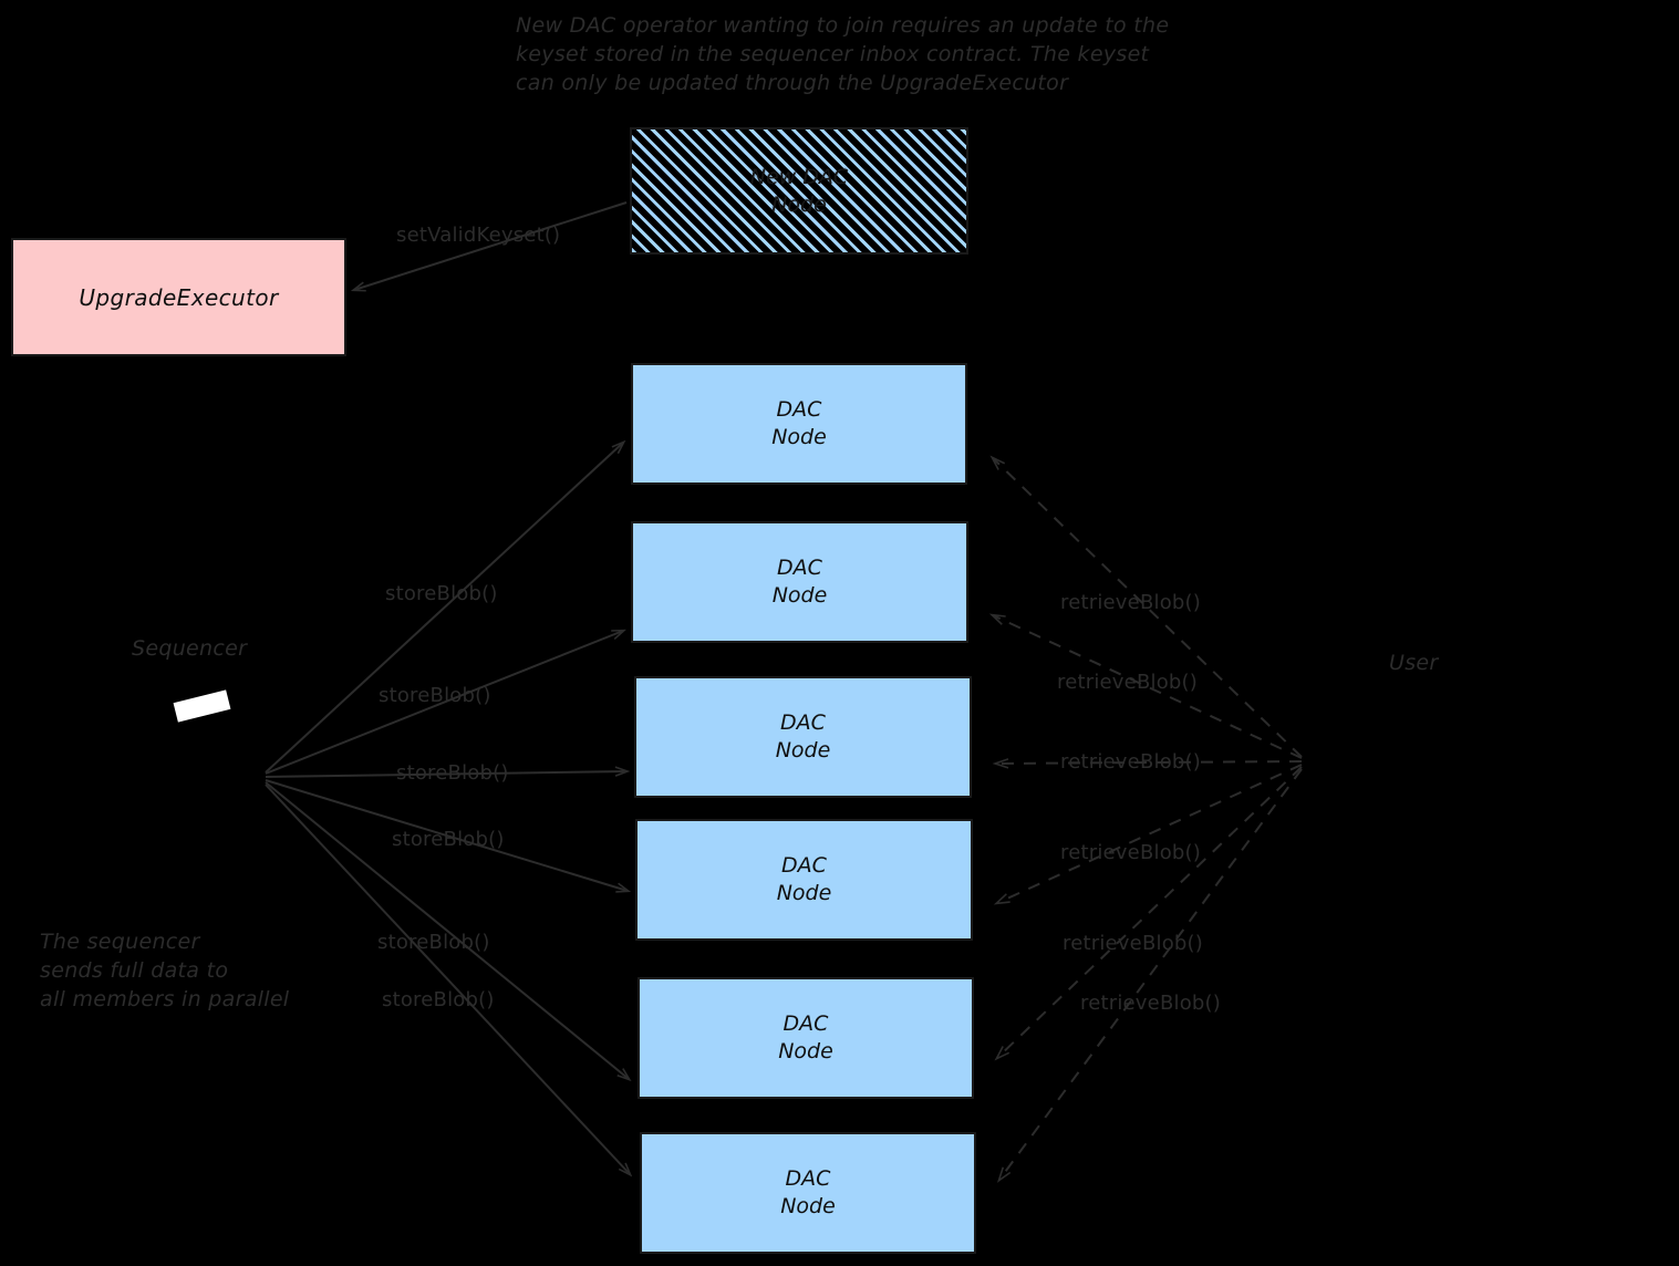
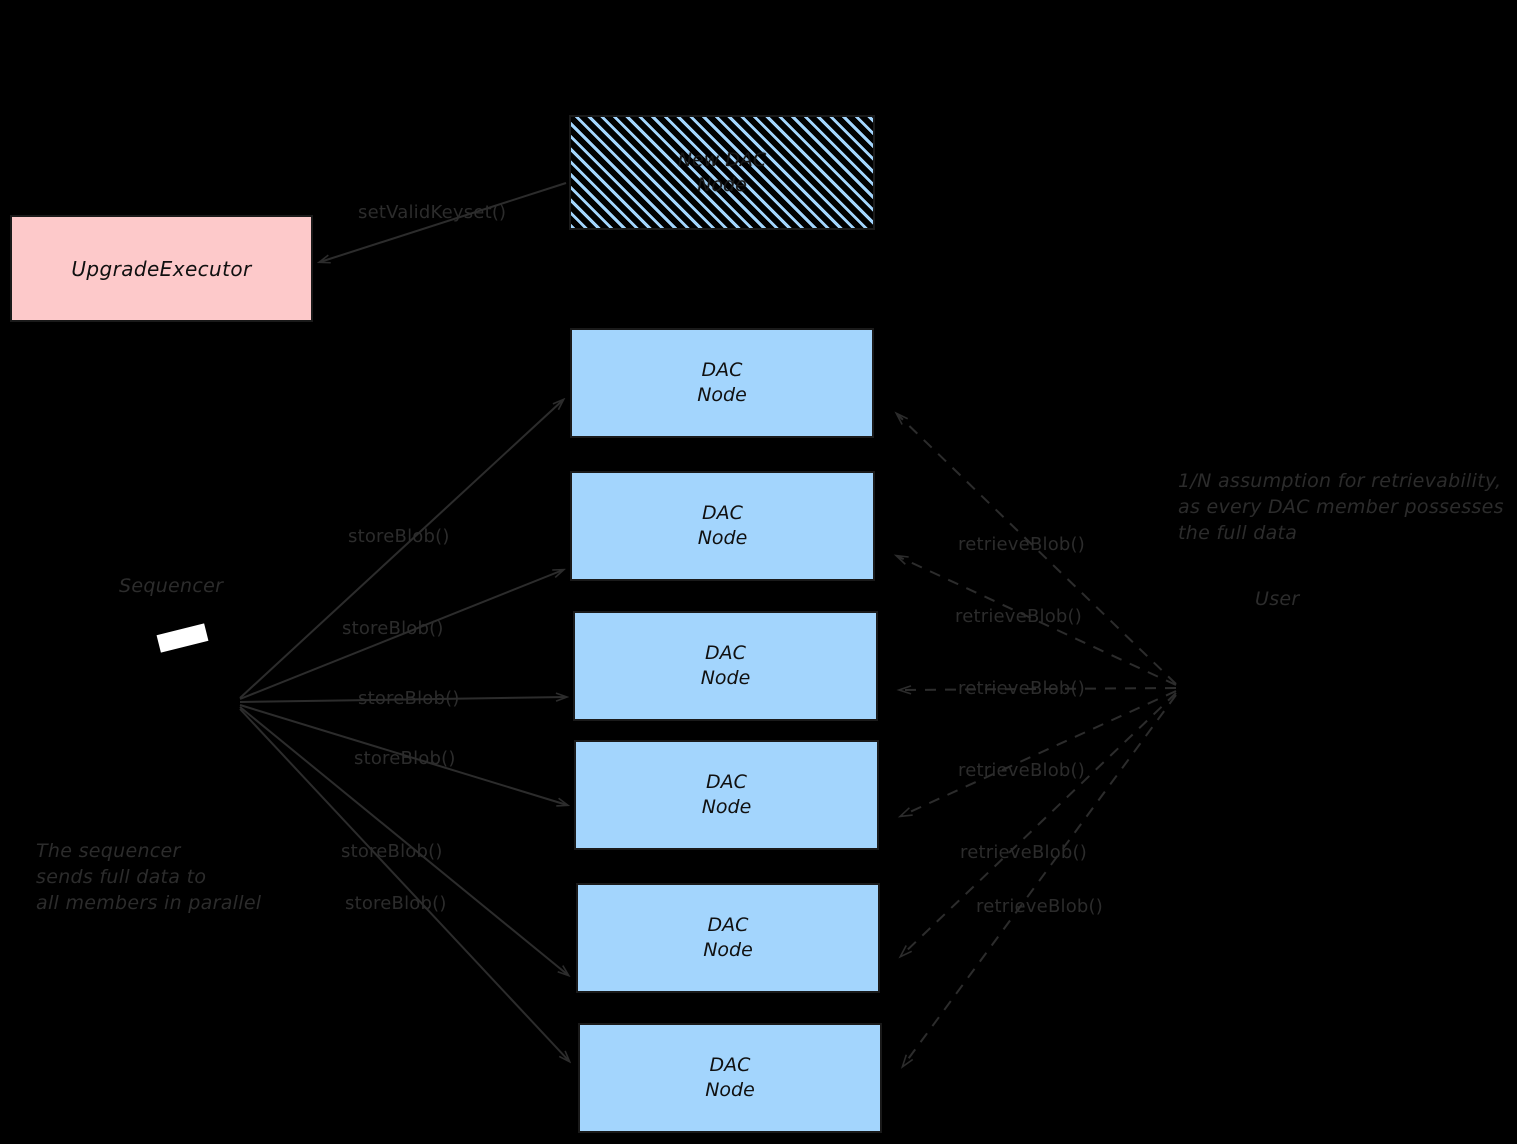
- New DAC operator wanting to join requires an update to the
- keyset stored in the sequencer inbox contract. The keyset
- can only be updated through the UpgradeExecutor
  New DAC
  Node
  UpgradeExecutor
  setValidKeyset()
  DAC
  Node
  DAC
  Node
  DAC
  Node
  DAC
  Node
  DAC
  Node
  DAC
  Node
  Sequencer
  User
  storeBlob()
  storeBlob()
  storeBlob()
  storeBlob()
  storeBlob()
  storeBlob()
  retrieveBlob()
  retrieveBlob()
  retrieveBlob()
  retrieveBlob()
  retrieveBlob()
  retrieveBlob()
+ 1/N assumption for retrievability,
+ as every DAC member possesses
+ the full data
  The sequencer
  sends full data to
  all members in parallel
